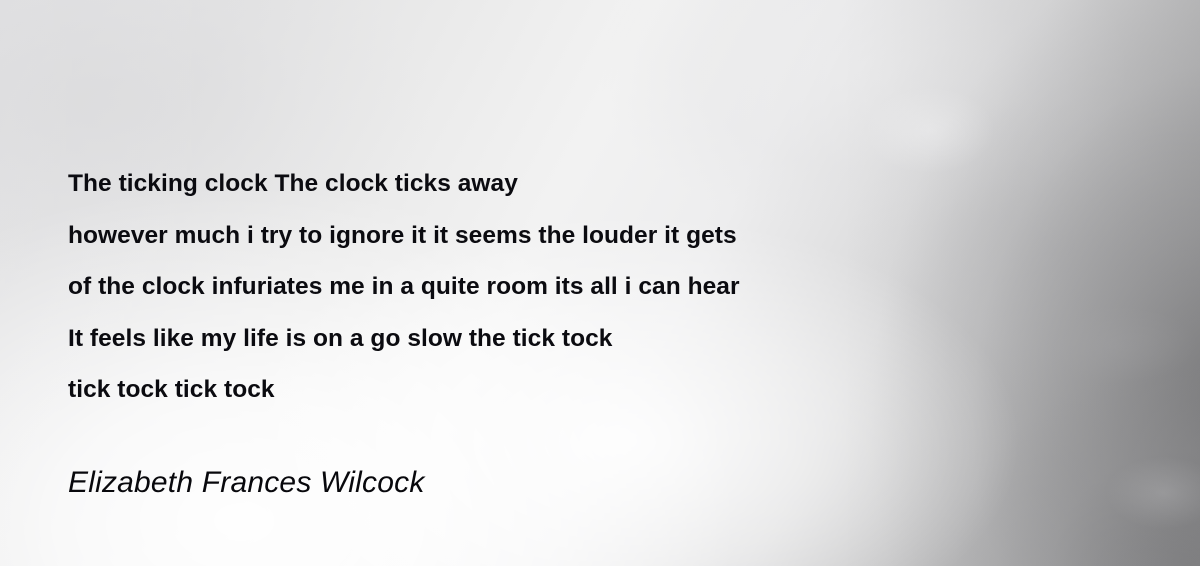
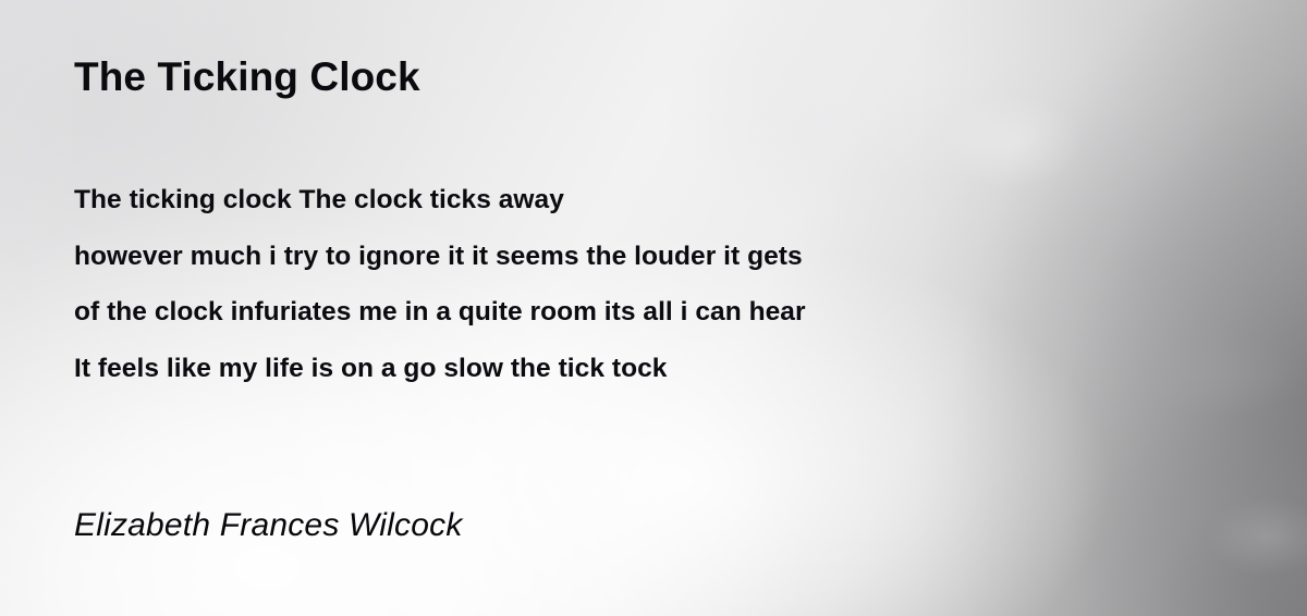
+ The Ticking Clock
  The ticking clock The clock ticks away
  however much i try to ignore it it seems the louder it gets
  of the clock infuriates me in a quite room its all i can hear
  It feels like my life is on a go slow the tick tock
- tick tock tick tock
  Elizabeth Frances Wilcock
